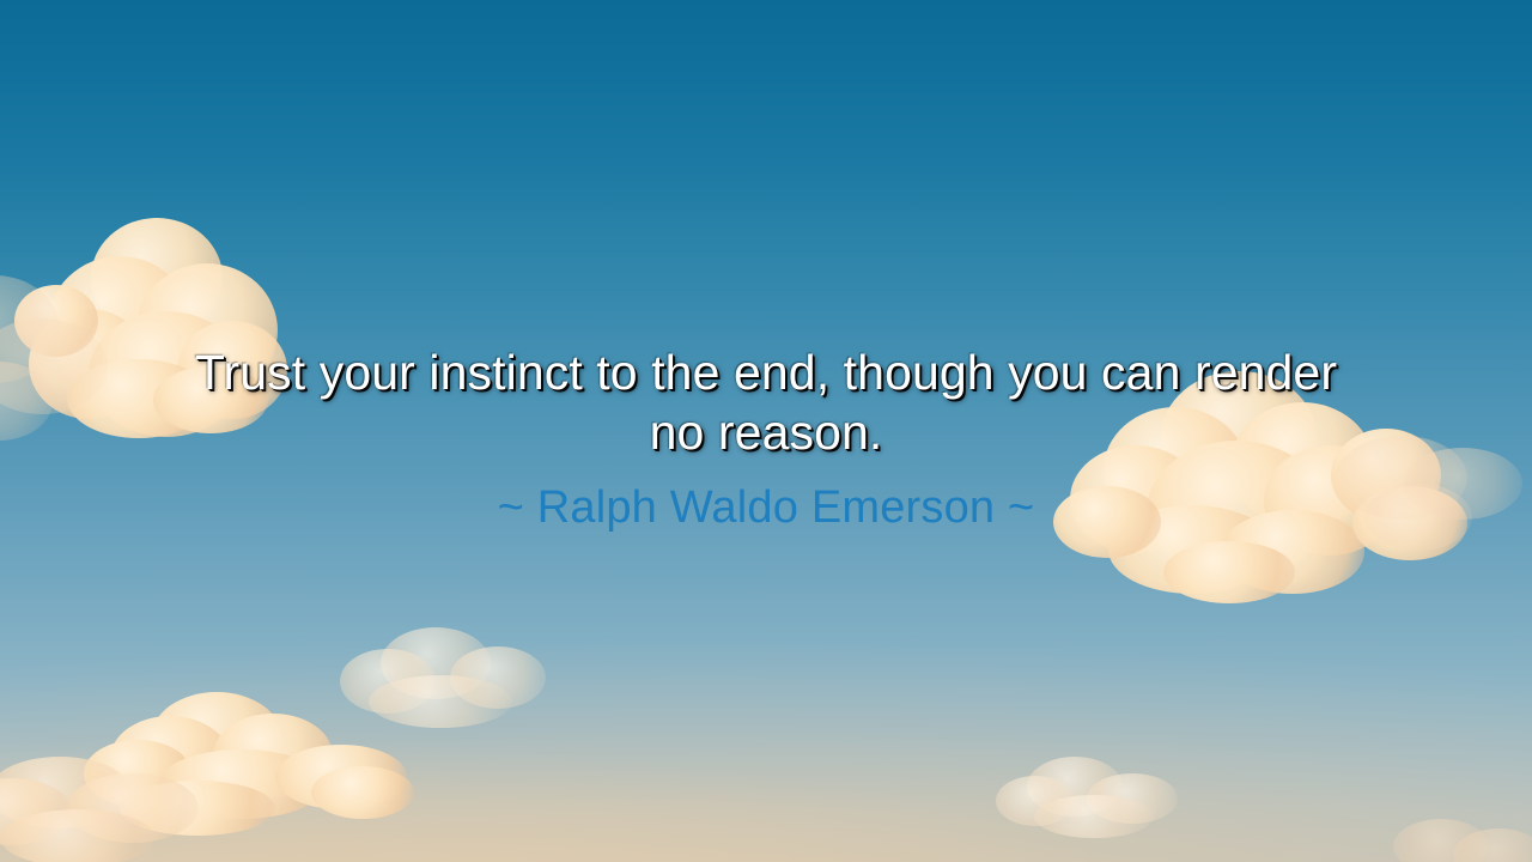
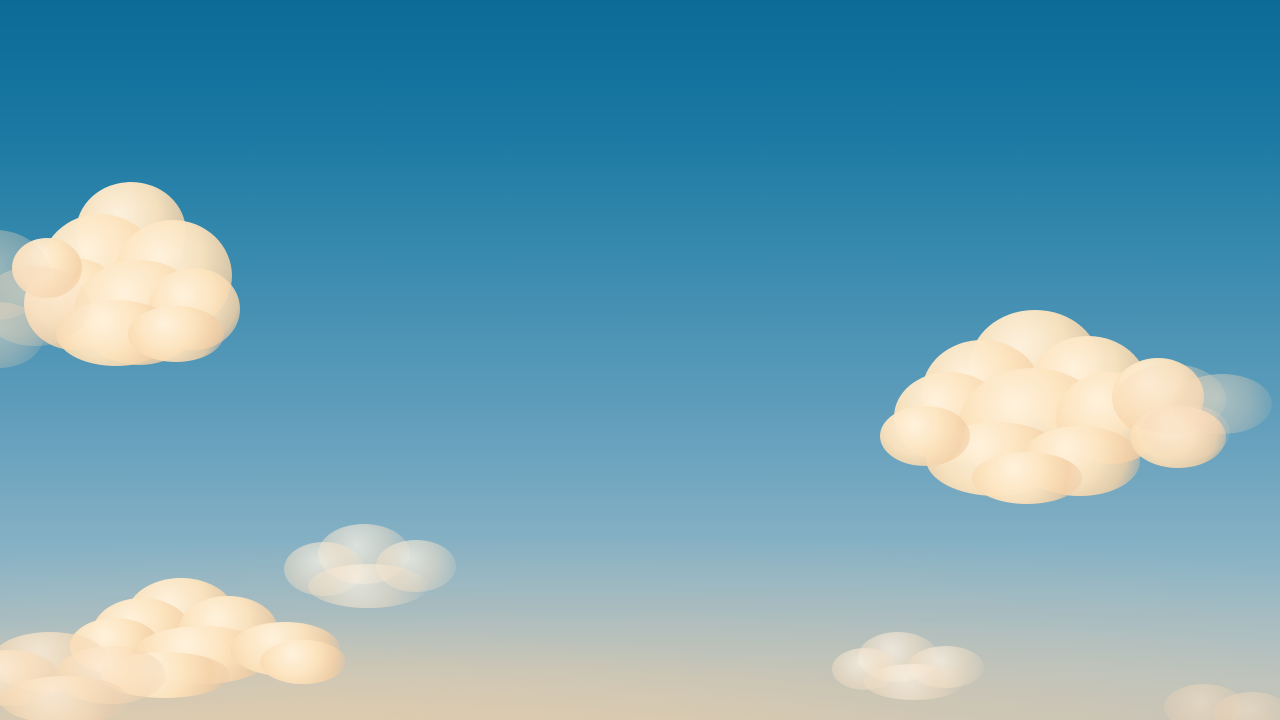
- Trust your instinct to the end, though you can render no reason.
- ~ Ralph Waldo Emerson ~
